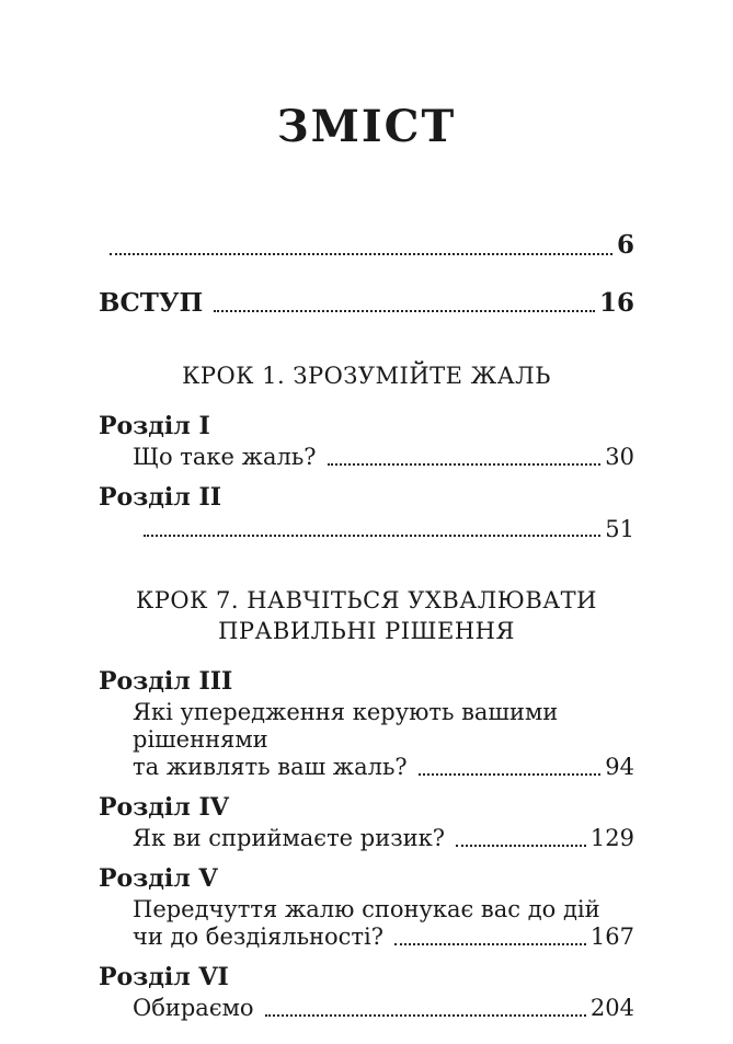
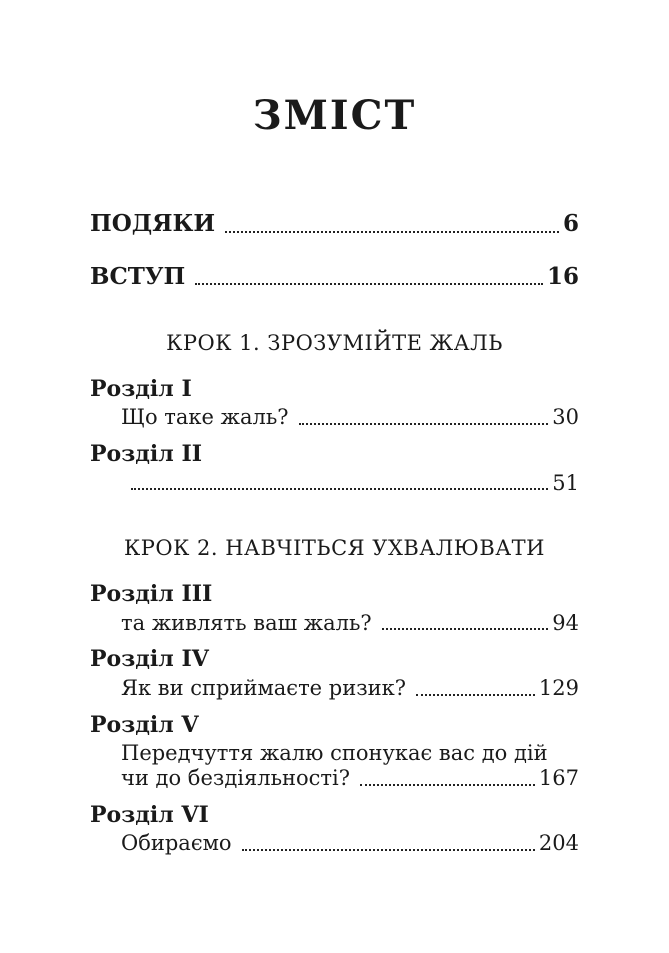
  ЗМІСТ
+ ПОДЯКИ
  6
  ВСТУП
  16
  КРОК 1. ЗРОЗУМІЙТЕ ЖАЛЬ
  Розділ I
  Що таке жаль?
  30
  Розділ II
  51
- КРОК 7. НАВЧІТЬСЯ УХВАЛЮВАТИ
+ КРОК 2. НАВЧІТЬСЯ УХВАЛЮВАТИ
- ПРАВИЛЬНІ РІШЕННЯ
  Розділ III
- Які упередження керують вашими рішеннями
  та живлять ваш жаль?
  94
  Розділ IV
  Як ви сприймаєте ризик?
  129
  Розділ V
  Передчуття жалю спонукає вас до дій
  чи до бездіяльності?
  167
  Розділ VI
  Обираємо
  204
